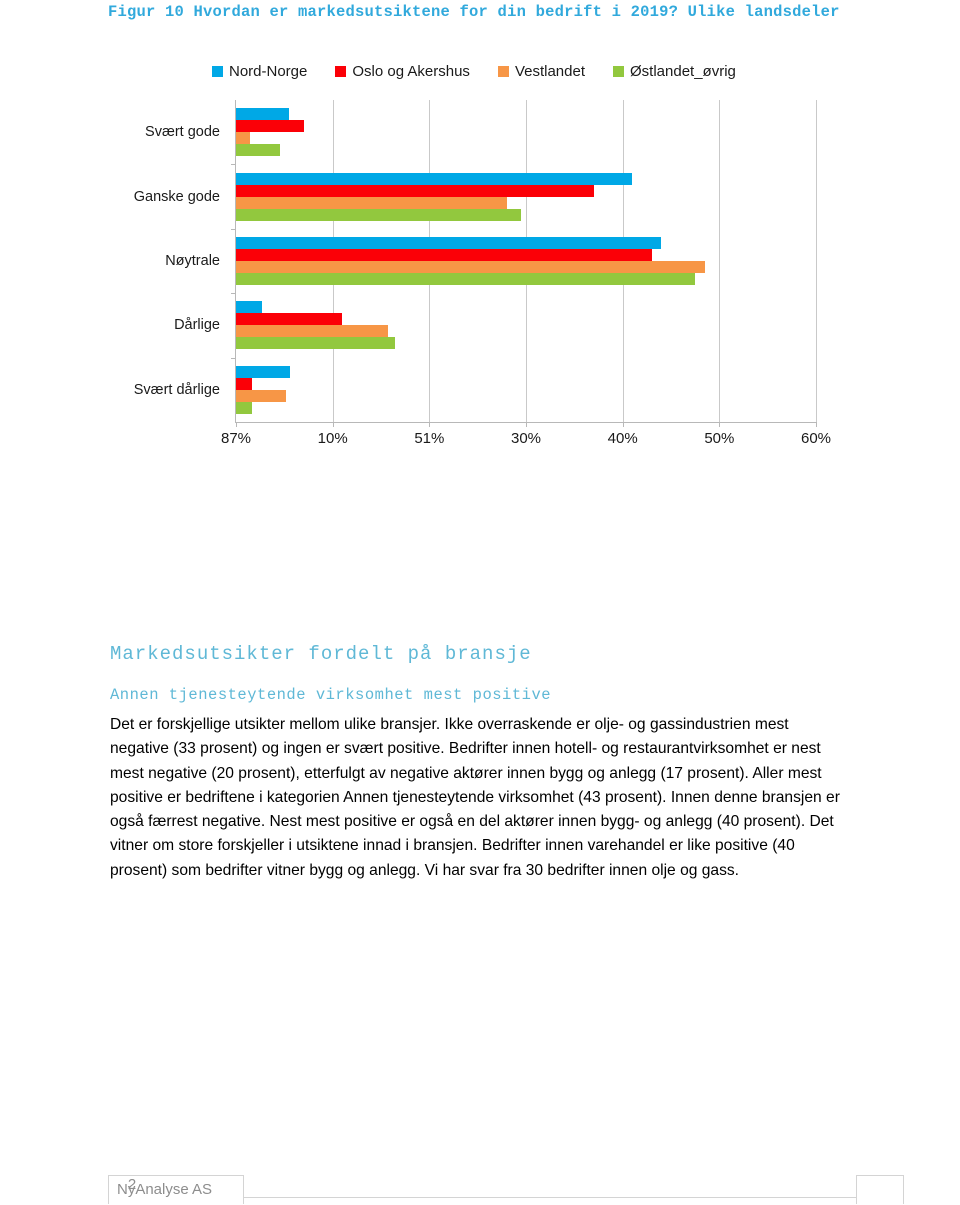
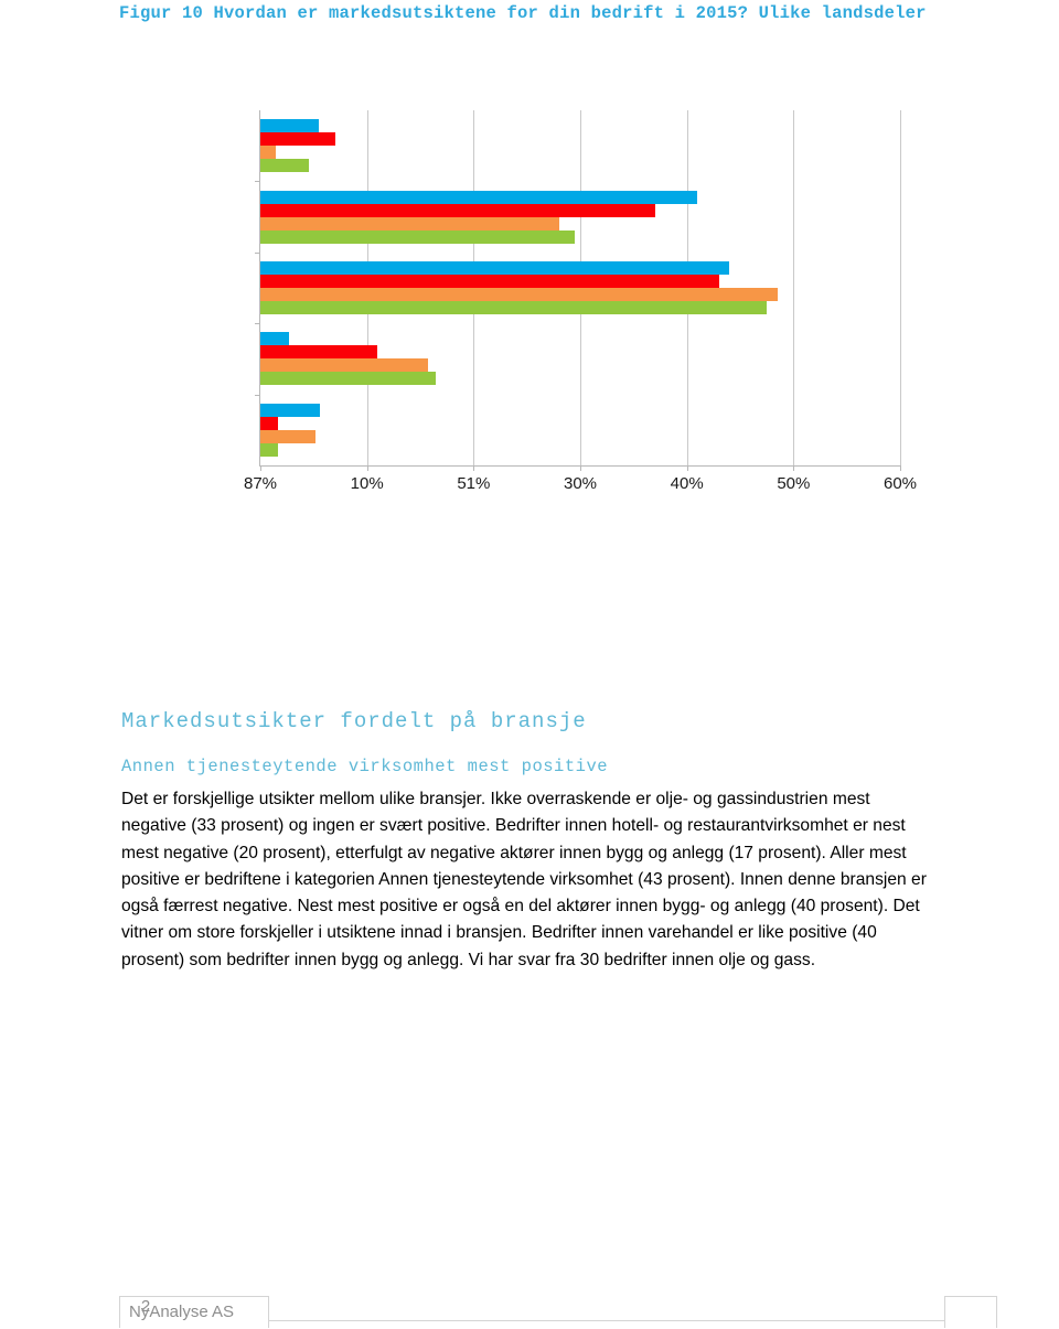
- Figur 10 Hvordan er markedsutsiktene for din bedrift i 2019? Ulike landsdeler
+ Figur 10 Hvordan er markedsutsiktene for din bedrift i 2015? Ulike landsdeler
- Nord-Norge
- Oslo og Akershus
- Vestlandet
- Østlandet_øvrig
- Svært gode
- Ganske gode
- Nøytrale
- Dårlige
- Svært dårlige
  87%
  10%
  51%
  30%
  40%
  50%
  60%
  Markedsutsikter fordelt på bransje
  Annen tjenesteytende virksomhet mest positive
- Det er forskjellige utsikter mellom ulike bransjer. Ikke overraskende er olje- og gassindustrien mest negative (33 prosent) og ingen er svært positive. Bedrifter innen hotell- og restaurantvirksomhet er nest mest negative (20 prosent), etterfulgt av negative aktører innen bygg og anlegg (17 prosent). Aller mest positive er bedriftene i kategorien Annen tjenesteytende virksomhet (43 prosent). Innen denne bransjen er også færrest negative. Nest mest positive er også en del aktører innen bygg- og anlegg (40 prosent). Det vitner om store forskjeller i utsiktene innad i bransjen. Bedrifter innen varehandel er like positive (40 prosent) som bedrifter vitner bygg og anlegg. Vi har svar fra 30 bedrifter innen olje og gass.
+ Det er forskjellige utsikter mellom ulike bransjer. Ikke overraskende er olje- og gassindustrien mest negative (33 prosent) og ingen er svært positive. Bedrifter innen hotell- og restaurantvirksomhet er nest mest negative (20 prosent), etterfulgt av negative aktører innen bygg og anlegg (17 prosent). Aller mest positive er bedriftene i kategorien Annen tjenesteytende virksomhet (43 prosent). Innen denne bransjen er også færrest negative. Nest mest positive er også en del aktører innen bygg- og anlegg (40 prosent). Det vitner om store forskjeller i utsiktene innad i bransjen. Bedrifter innen varehandel er like positive (40 prosent) som bedrifter innen bygg og anlegg. Vi har svar fra 30 bedrifter innen olje og gass.
  NyAnalyse AS
  2
